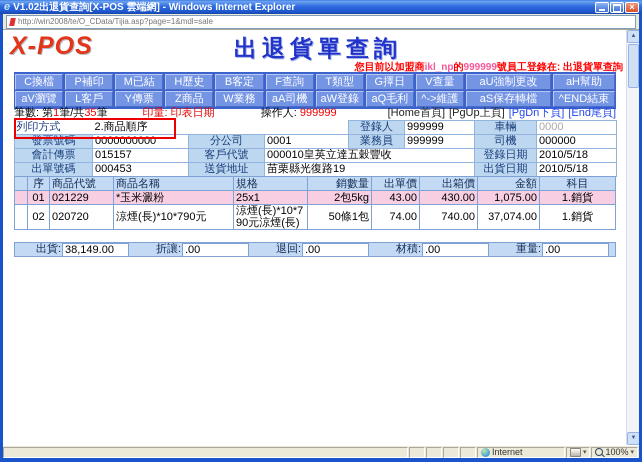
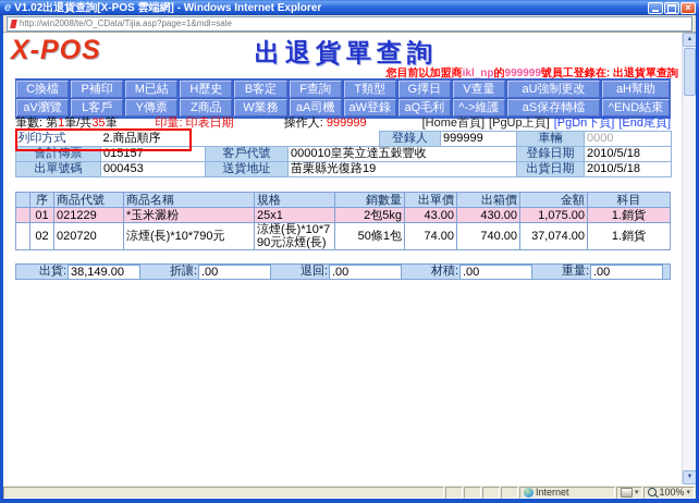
  e
  V1.02出退貨查詢[X-POS 雲端網] - Windows Internet Explorer
  ×
  http://win2008/te/O_CData/Tijia.asp?page=1&mdl=sale
  X-POS
  出退貨單查詢
  您目前以加盟商ikl_np的999999號員工登錄在: 出退貨單查詢
  C換檔
  P補印
  M已結
  H歷史
  B客定
  F查詢
  T類型
  G擇日
  V查量
  aU強制更改
  aH幫助
  aV瀏覽
  L客戶
  Y傳票
  Z商品
  W業務
  aA司機
  aW登錄
  aQ毛利
  ^->維護
  aS保存轉檔
  ^END結束
  筆數: 第1筆/共35筆
  印量: 印表日期
  操作人: 999999
  [Home首頁]
  [PgUp上頁]
  [PgDn下頁]
  [End尾頁]
  列印方式	2.商品順序		登錄人	999999	車輛	0000
- 發票號碼	0000000000	分公司	0001	業務員	999999	司機	000000
  會計傳票	015157	客戶代號	000010皇英立達五穀豐收	登錄日期	2010/5/18
  出單號碼	000453	送貨地址	苗栗縣光復路19	出貨日期	2010/5/18
  	序	商品代號	商品名稱	規格	銷數量	出單價	出箱價	金額	科目
  	01	021229	*玉米澱粉	25x1	2包5kg	43.00	430.00	1,075.00	1.銷貨
  	02	020720	涼煙(長)*10*790元	涼煙(長)*10*790元涼煙(長)	50條1包	74.00	740.00	37,074.00	1.銷貨
  出貨:
  38,149.00
  折讓:
  .00
  退回:
  .00
  材積:
  .00
  重量:
  .00
  Internet
  100%
